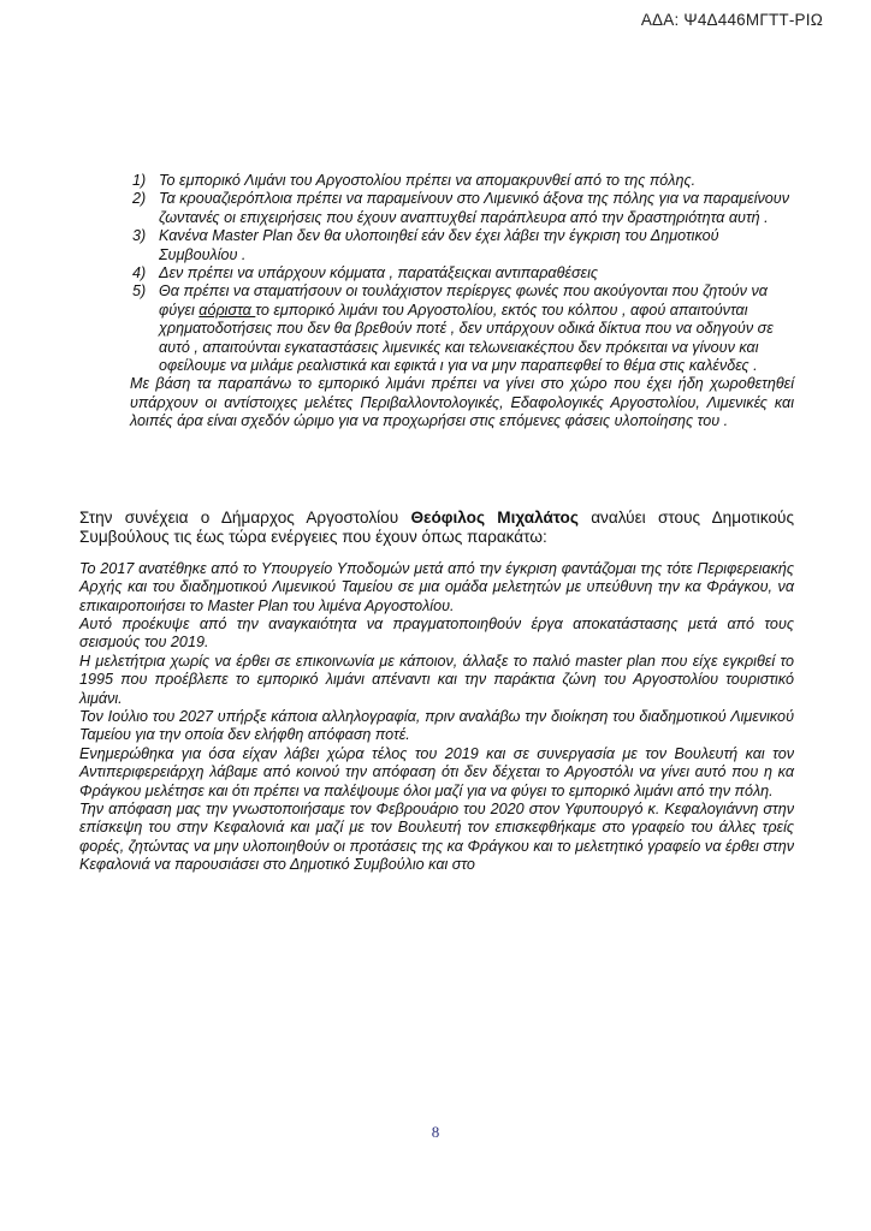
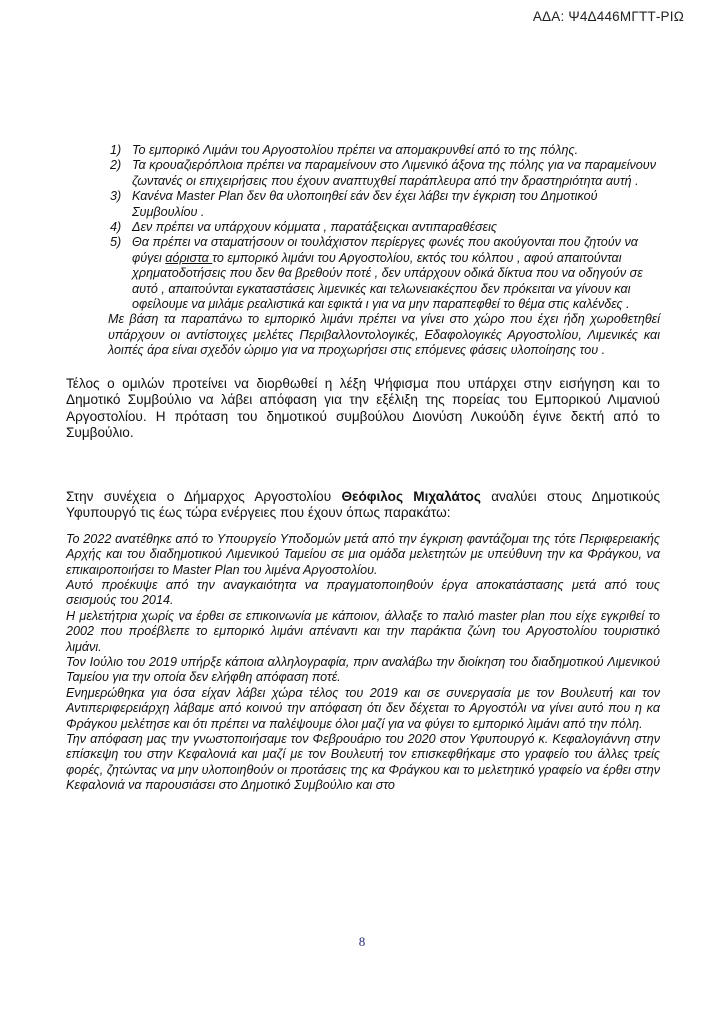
  ΑΔΑ: Ψ4Δ446ΜΓΤΤ-ΡΙΩ
  1)
  Το εμπορικό Λιμάνι του Αργοστολίου πρέπει να απομακρυνθεί από το της πόλης.
  2)
  Τα κρουαζιερόπλοια πρέπει να παραμείνουν στο Λιμενικό άξονα της πόλης για να παραμείνουν ζωντανές οι επιχειρήσεις που έχουν αναπτυχθεί παράπλευρα από την δραστηριότητα αυτή .
  3)
  Κανένα Master Plan δεν θα υλοποιηθεί εάν δεν έχει λάβει την έγκριση του Δημοτικού Συμβουλίου .
  4)
  Δεν πρέπει να υπάρχουν κόμματα , παρατάξειςκαι αντιπαραθέσεις
  5)
  Θα πρέπει να σταματήσουν οι τουλάχιστον περίεργες φωνές που ακούγονται που ζητούν να φύγει αόριστα το εμπορικό λιμάνι του Αργοστολίου, εκτός του κόλπου , αφού απαιτούνται χρηματοδοτήσεις που δεν θα βρεθούν ποτέ , δεν υπάρχουν οδικά δίκτυα που να οδηγούν σε αυτό , απαιτούνται εγκαταστάσεις λιμενικές και τελωνειακέςπου δεν πρόκειται να γίνουν και οφείλουμε να μιλάμε ρεαλιστικά και εφικτά ι για να μην παραπεφθεί το θέμα στις καλένδες .
  Με βάση τα παραπάνω το εμπορικό λιμάνι πρέπει να γίνει στο χώρο που έχει ήδη χωροθετηθεί υπάρχουν οι αντίστοιχες μελέτες Περιβαλλοντολογικές, Εδαφολογικές Αργοστολίου, Λιμενικές και λοιπές άρα είναι σχεδόν ώριμο για να προχωρήσει στις επόμενες φάσεις υλοποίησης του .
+ Τέλος ο ομιλών προτείνει να διορθωθεί η λέξη Ψήφισμα που υπάρχει στην εισήγηση και το Δημοτικό Συμβούλιο να λάβει απόφαση για την εξέλιξη της πορείας του Εμπορικού Λιμανιού Αργοστολίου. Η πρόταση του δημοτικού συμβούλου Διονύση Λυκούδη έγινε δεκτή από το Συμβούλιο.
- Στην συνέχεια ο Δήμαρχος Αργοστολίου Θεόφιλος Μιχαλάτος αναλύει στους Δημοτικούς Συμβούλους τις έως τώρα ενέργειες που έχουν όπως παρακάτω:
+ Στην συνέχεια ο Δήμαρχος Αργοστολίου Θεόφιλος Μιχαλάτος αναλύει στους Δημοτικούς Υφυπουργό τις έως τώρα ενέργειες που έχουν όπως παρακάτω:
- Το 2017 ανατέθηκε από το Υπουργείο Υποδομών μετά από την έγκριση φαντάζομαι της τότε Περιφερειακής Αρχής και του διαδημοτικού Λιμενικού Ταμείου σε μια ομάδα μελετητών με υπεύθυνη την κα Φράγκου, να επικαιροποιήσει το Master Plan του λιμένα Αργοστολίου.
+ Το 2022 ανατέθηκε από το Υπουργείο Υποδομών μετά από την έγκριση φαντάζομαι της τότε Περιφερειακής Αρχής και του διαδημοτικού Λιμενικού Ταμείου σε μια ομάδα μελετητών με υπεύθυνη την κα Φράγκου, να επικαιροποιήσει το Master Plan του λιμένα Αργοστολίου.
- Αυτό προέκυψε από την αναγκαιότητα να πραγματοποιηθούν έργα αποκατάστασης μετά από τους σεισμούς του 2019.
+ Αυτό προέκυψε από την αναγκαιότητα να πραγματοποιηθούν έργα αποκατάστασης μετά από τους σεισμούς του 2014.
- Η μελετήτρια χωρίς να έρθει σε επικοινωνία με κάποιον, άλλαξε το παλιό master plan που είχε εγκριθεί το 1995 που προέβλεπε το εμπορικό λιμάνι απέναντι και την παράκτια ζώνη του Αργοστολίου τουριστικό λιμάνι.
+ Η μελετήτρια χωρίς να έρθει σε επικοινωνία με κάποιον, άλλαξε το παλιό master plan που είχε εγκριθεί το 2002 που προέβλεπε το εμπορικό λιμάνι απέναντι και την παράκτια ζώνη του Αργοστολίου τουριστικό λιμάνι.
- Τον Ιούλιο του 2027 υπήρξε κάποια αλληλογραφία, πριν αναλάβω την διοίκηση του διαδημοτικού Λιμενικού Ταμείου για την οποία δεν ελήφθη απόφαση ποτέ.
+ Τον Ιούλιο του 2019 υπήρξε κάποια αλληλογραφία, πριν αναλάβω την διοίκηση του διαδημοτικού Λιμενικού Ταμείου για την οποία δεν ελήφθη απόφαση ποτέ.
  Ενημερώθηκα για όσα είχαν λάβει χώρα τέλος του 2019 και σε συνεργασία με τον Βουλευτή και τον Αντιπεριφερειάρχη λάβαμε από κοινού την απόφαση ότι δεν δέχεται το Αργοστόλι να γίνει αυτό που η κα Φράγκου μελέτησε και ότι πρέπει να παλέψουμε όλοι μαζί για να φύγει το εμπορικό λιμάνι από την πόλη.
  Την απόφαση μας την γνωστοποιήσαμε τον Φεβρουάριο του 2020 στον Υφυπουργό κ. Κεφαλογιάννη στην επίσκεψη του στην Κεφαλονιά και μαζί με τον Βουλευτή τον επισκεφθήκαμε στο γραφείο του άλλες τρείς φορές, ζητώντας να μην υλοποιηθούν οι προτάσεις της κα Φράγκου και το μελετητικό γραφείο να έρθει στην Κεφαλονιά να παρουσιάσει στο Δημοτικό Συμβούλιο και στο
  8
